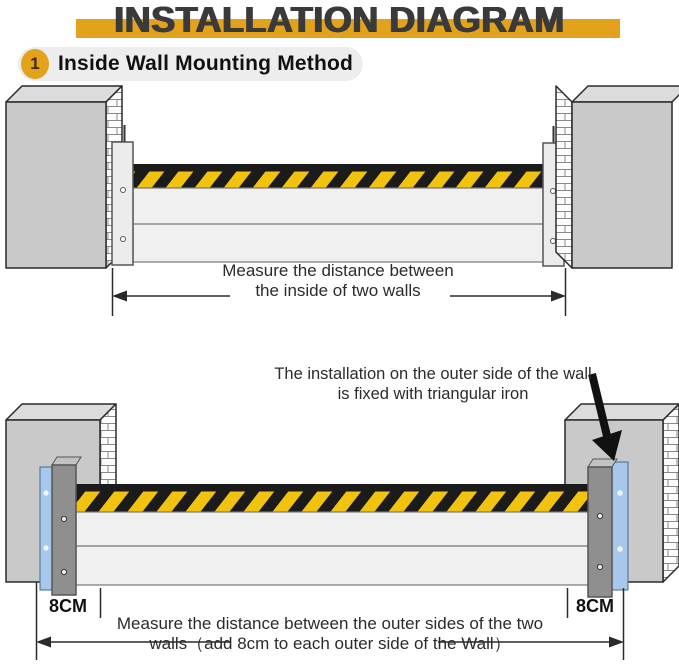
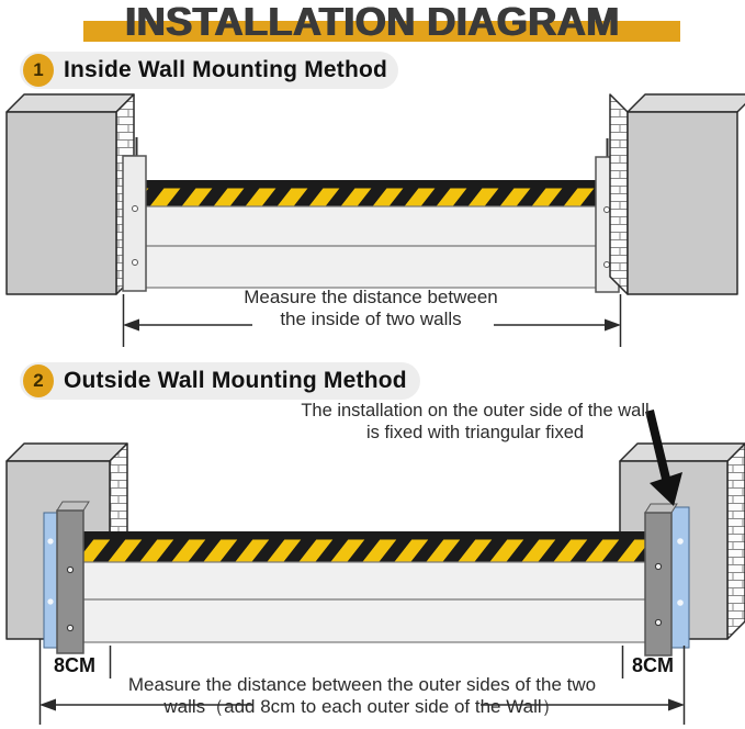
  INSTALLATION DIAGRAM
  1
  Inside Wall Mounting Method
  Measure the distance between
  the inside of two walls
+ 2
+ Outside Wall Mounting Method
  The installation on the outer side of the wall
- is fixed with triangular iron
+ is fixed with triangular fixed
  8CM
  8CM
  Measure the distance between the outer sides of the two
  walls（add 8cm to each outer side of the Wall）
